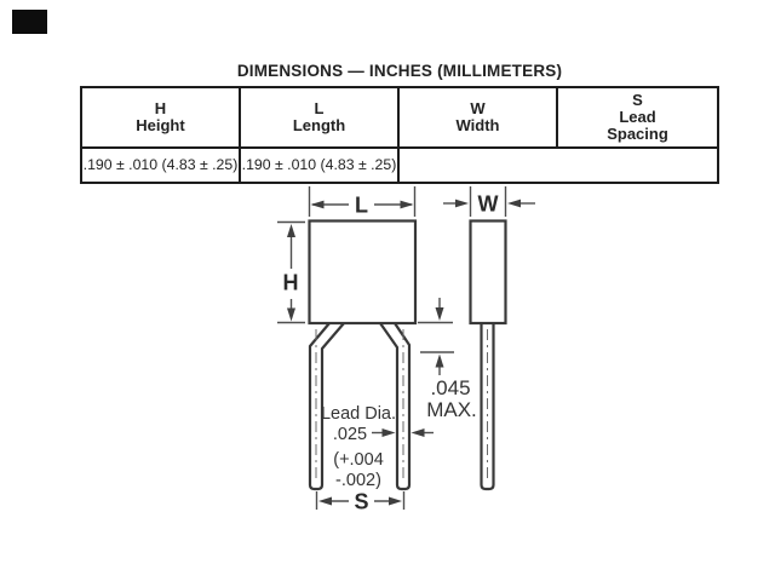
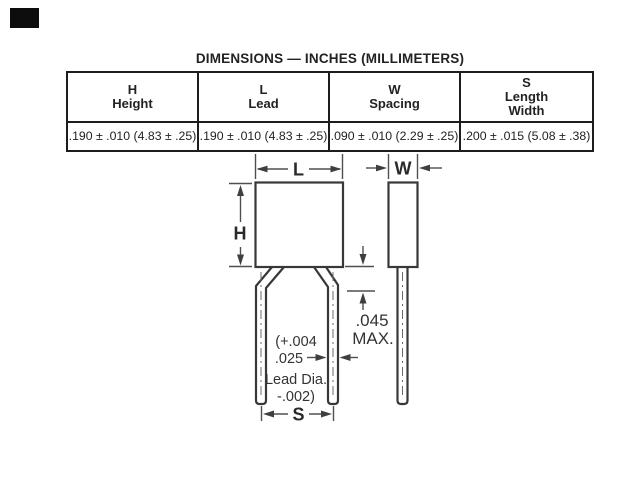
  DIMENSIONS — INCHES (MILLIMETERS)
  H
  Height
  L
- Length
+ Lead
  W
- Width
+ Spacing
  S
- Lead
+ Length
- Spacing
+ Width
  .190 ± .010 (4.83 ± .25)
  .190 ± .010 (4.83 ± .25)
+ .090 ± .010 (2.29 ± .25)
+ .200 ± .015 (5.08 ± .38)
  L
  W
  H
  .045
  MAX.
- Lead Dia.
+ (+.004
  .025
- (+.004
+ Lead Dia.
  -.002)
  S
